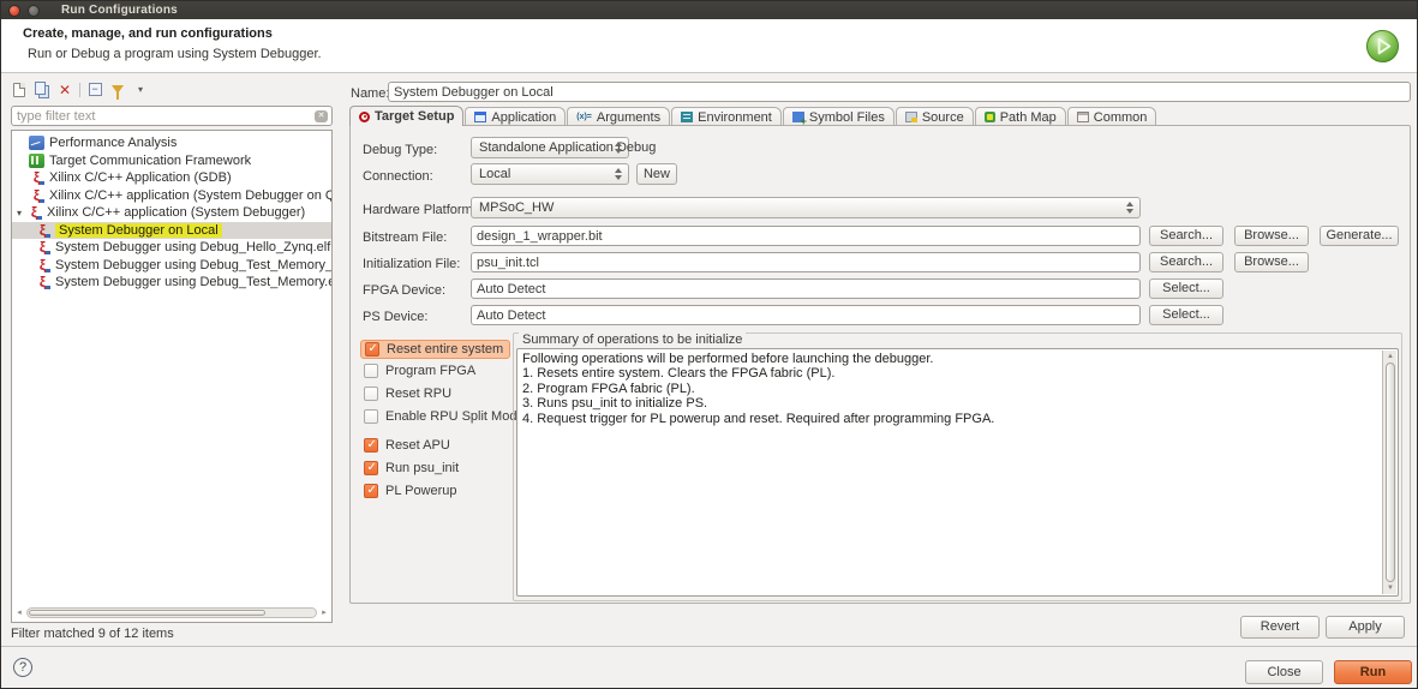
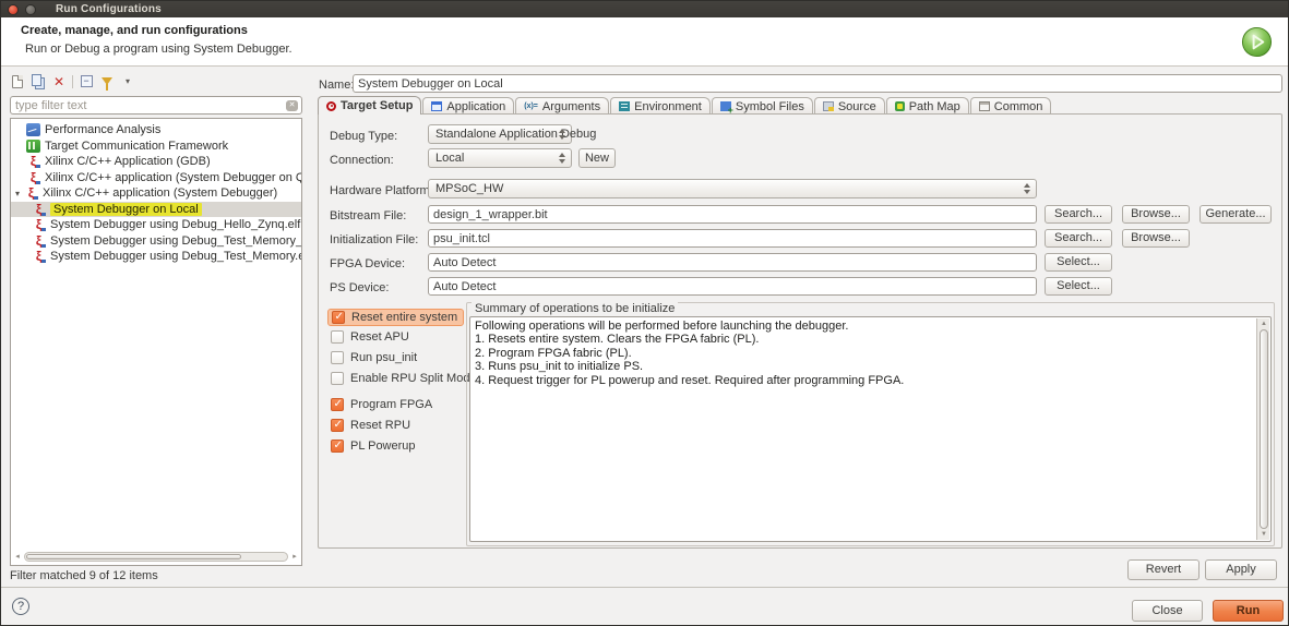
  Run Configurations
  Create, manage, and run configurations
  Run or Debug a program using System Debugger.
  ✕
  −
  ▾
  type filter text
  Performance Analysis
  Target Communication Framework
  ξ
  Xilinx C/C++ Application (GDB)
  ξ
  Xilinx C/C++ application (System Debugger on Q
  ▾
  ξ
  Xilinx C/C++ application (System Debugger)
  ξ
  System Debugger on Local
  ξ
  System Debugger using Debug_Hello_Zynq.elf
  ξ
  System Debugger using Debug_Test_Memory_
  ξ
  System Debugger using Debug_Test_Memory.
  Filter matched 9 of 12 items
  Name
  System Debugger on Local
  Target Setup
  Application
  Arguments
  Environment
  Symbol Files
  Source
  Path Map
  Common
  Debug Type:
  Standalone Application Debug
  Connection:
  Local
  New
  Hardware Platform
  MPSoC_HW
  Bitstream File:
  design_1_wrapper.bit
  Search...
  Browse...
  Generate...
  Initialization File:
  psu_init.tcl
  Search...
  Browse...
  FPGA Device:
  Auto Detect
  Select...
  PS Device:
  Auto Detect
  Select...
  Reset entire system
- Program FPGA
+ Reset APU
- Reset RPU
+ Run psu_init
  Enable RPU Split Mod
- Reset APU
+ Program FPGA
- Run psu_init
+ Reset RPU
  PL Powerup
  Summary of operations to be initialize
  Following operations will be performed before launching the debugger.
  1. Resets entire system. Clears the FPGA fabric (PL).
  2. Program FPGA fabric (PL).
  3. Runs psu_init to initialize PS.
  4. Request trigger for PL powerup and reset. Required after programming FPGA.
  Revert
  Apply
  ?
  Close
  Run
